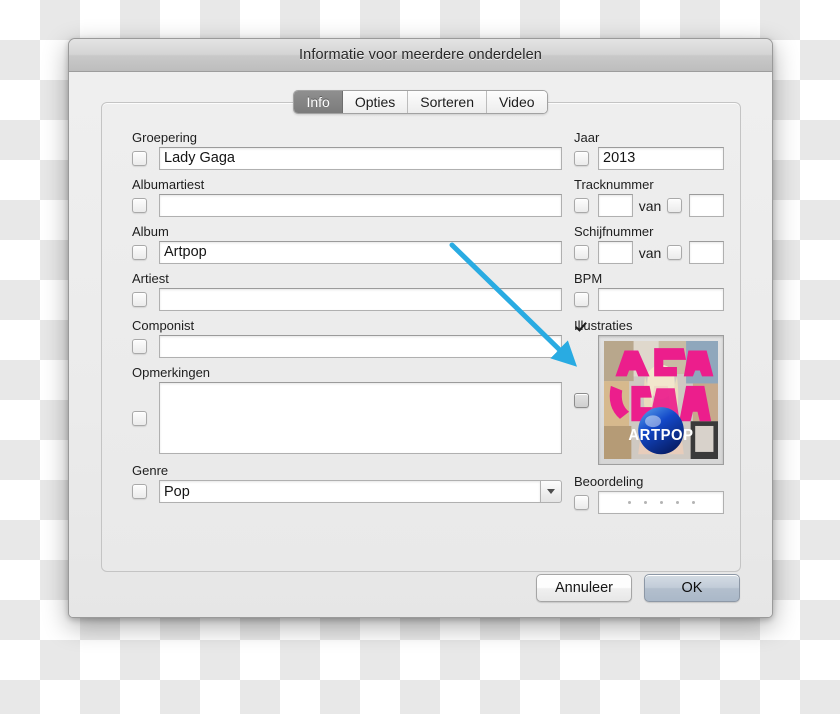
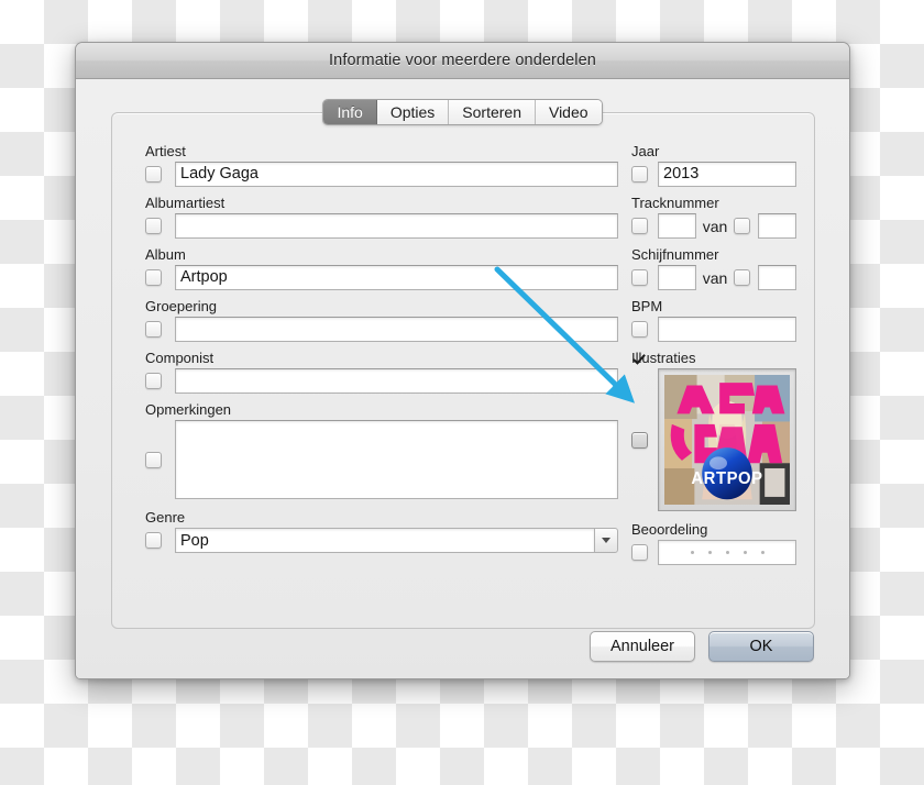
  Informatie voor meerdere onderdelen
  Info
  Opties
  Sorteren
  Video
- Groepering
+ Artiest
  Lady Gaga
  Albumartiest
  Album
  Artpop
- Artiest
+ Groepering
  Componist
  Opmerkingen
  Genre
  Pop
  Jaar
  2013
  Tracknummer
  van
  Schijfnummer
  van
  BPM
  ustraties
  ARTPOP
  Beoordeling
  Annuleer
  OK
